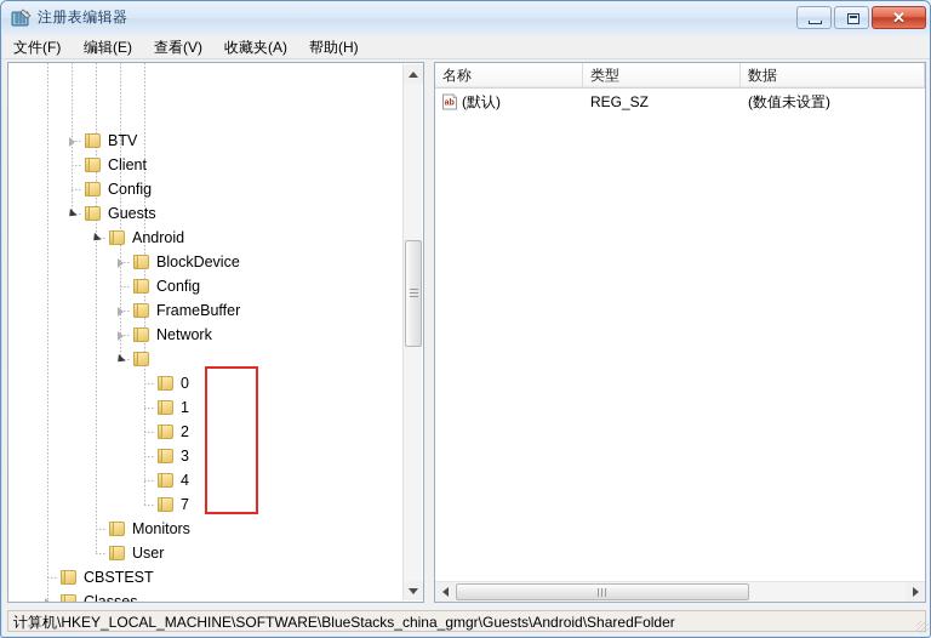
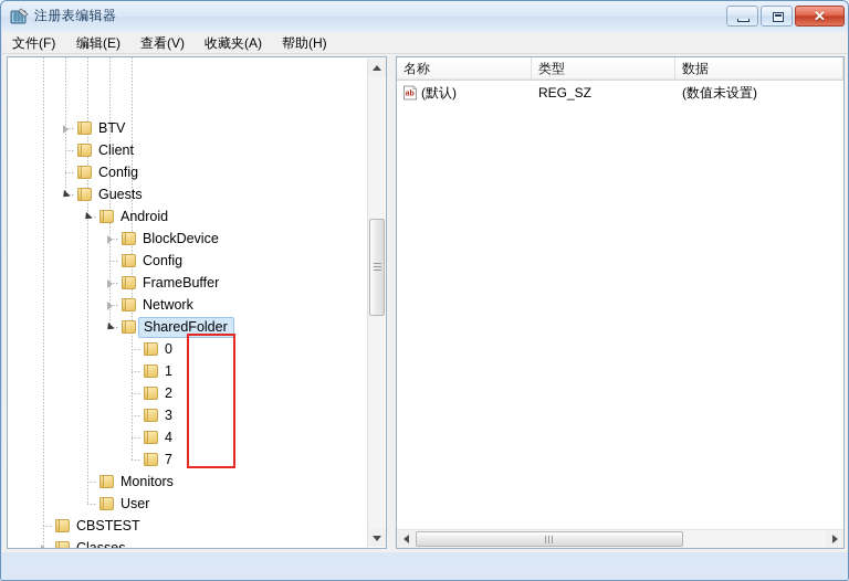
  注册表编辑器
  ✕
  文件(F)
  编辑(E)
  查看(V)
  收藏夹(A)
  帮助(H)
  BTV
  Client
  Config
  Guests
  Android
  BlockDevice
  Config
  FrameBuffer
  Network
+ SharedFolder
  0
  1
  2
  3
  4
  7
  Monitors
  User
  CBSTEST
  名称
  类型
  数据
  (默认)
  REG_SZ
  (数值未设置)
- 计算机\HKEY_LOCAL_MACHINE\SOFTWARE\BlueStacks_china_gmgr\Guests\Android\SharedFolder
